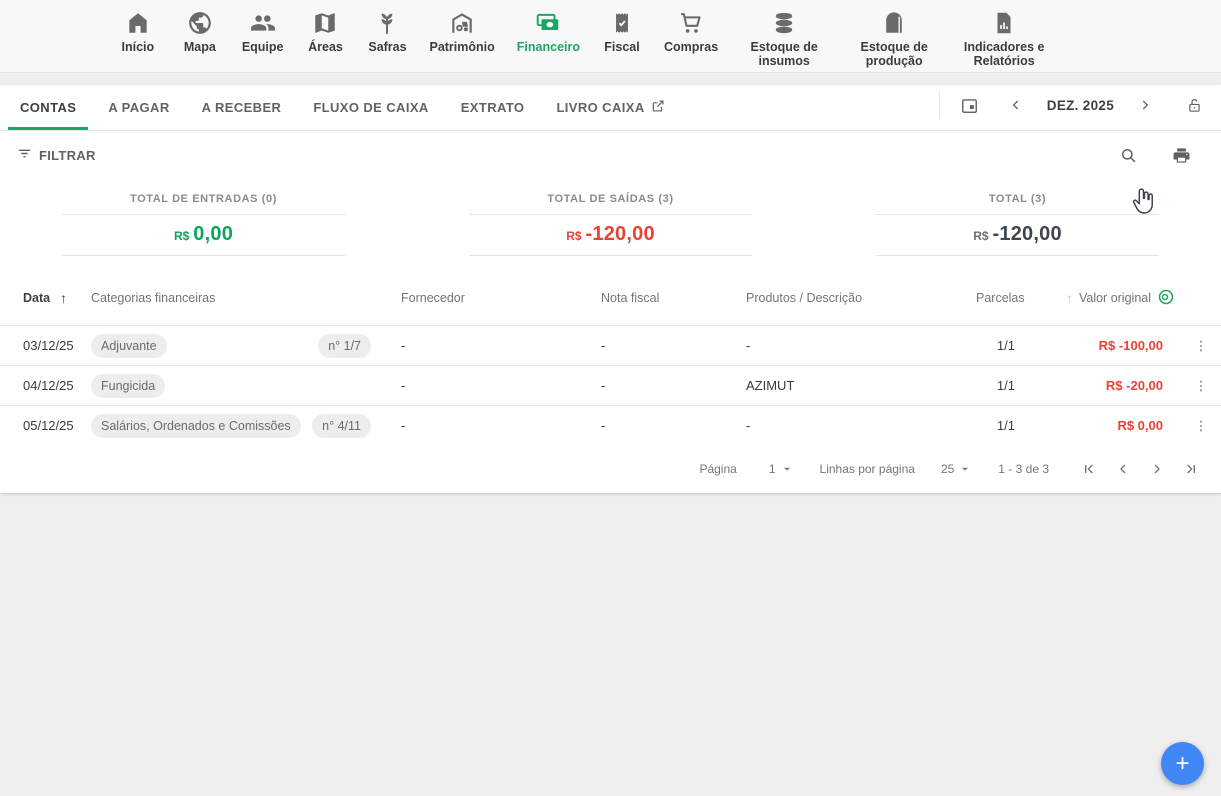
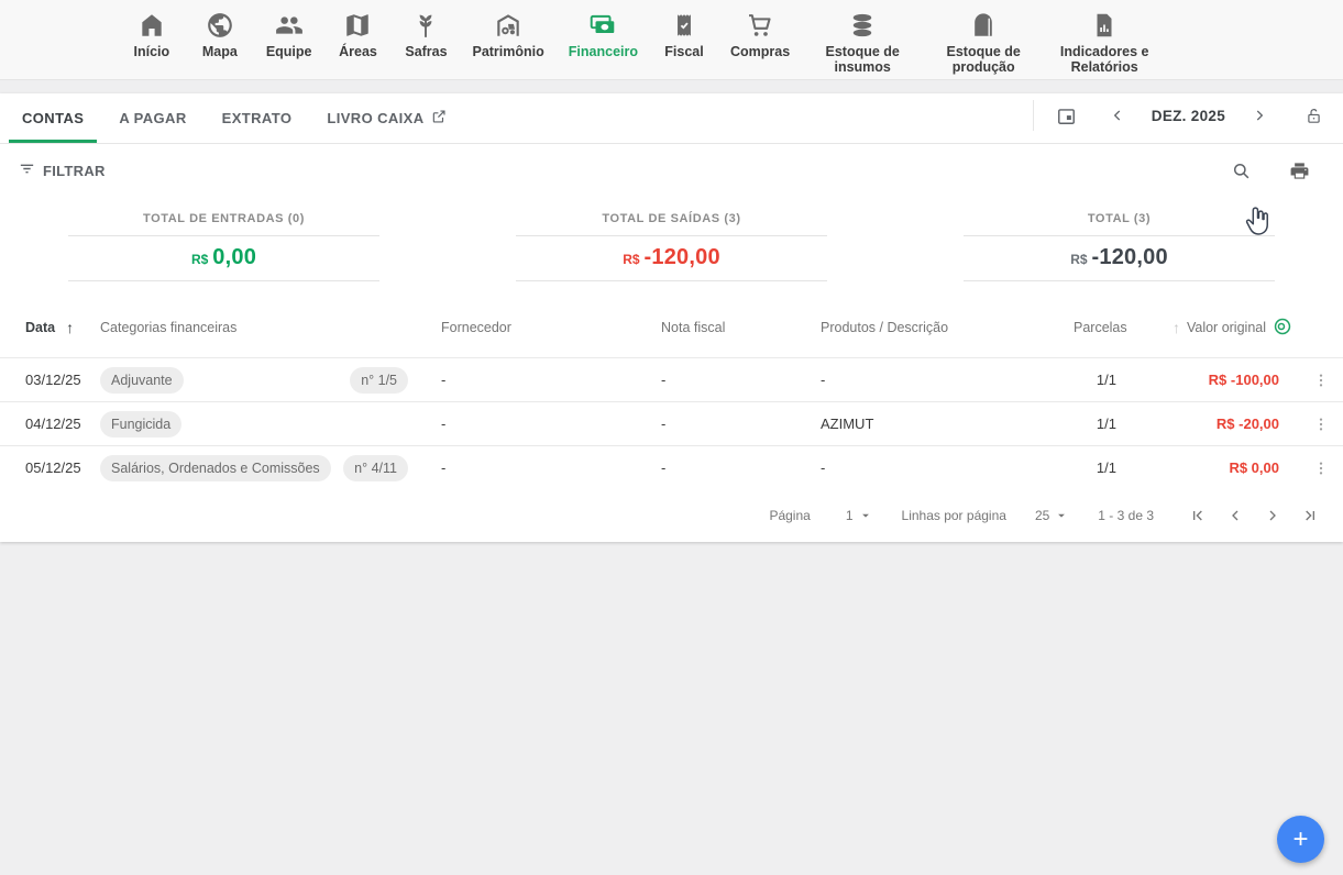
  Início
  Mapa
  Equipe
  Áreas
  Safras
  Patrimônio
  Financeiro
  Fiscal
  Compras
  Estoque de insumos
  Estoque de produção
  Indicadores e Relatórios
  CONTAS
  A PAGAR
- A RECEBER
- FLUXO DE CAIXA
  EXTRATO
  LIVRO CAIXA
  DEZ. 2025
  FILTRAR
  TOTAL DE ENTRADAS (0)
  R$ 0,00
  TOTAL DE SAÍDAS (3)
  R$ -120,00
  TOTAL (3)
  R$ -120,00
  Data
  ↑
  Categorias financeiras
  Fornecedor
  Nota fiscal
  Produtos / Descrição
  Parcela
  ↑
  Valor original
  03/12/25
  Adjuvante
- n° 1/7
+ n° 1/5
  -
  -
  -
  1/1
  R$ -100,00
  04/12/25
  Fungicida
  -
  -
  AZIMUT
  1/1
  R$ -20,00
  05/12/25
  Salários, Ordenados e Comissões
  n° 4/11
  -
  -
  -
  1/1
  R$ 0,00
  Página
  1
  Linhas por página
  25
  1 - 3 de 3
  +
